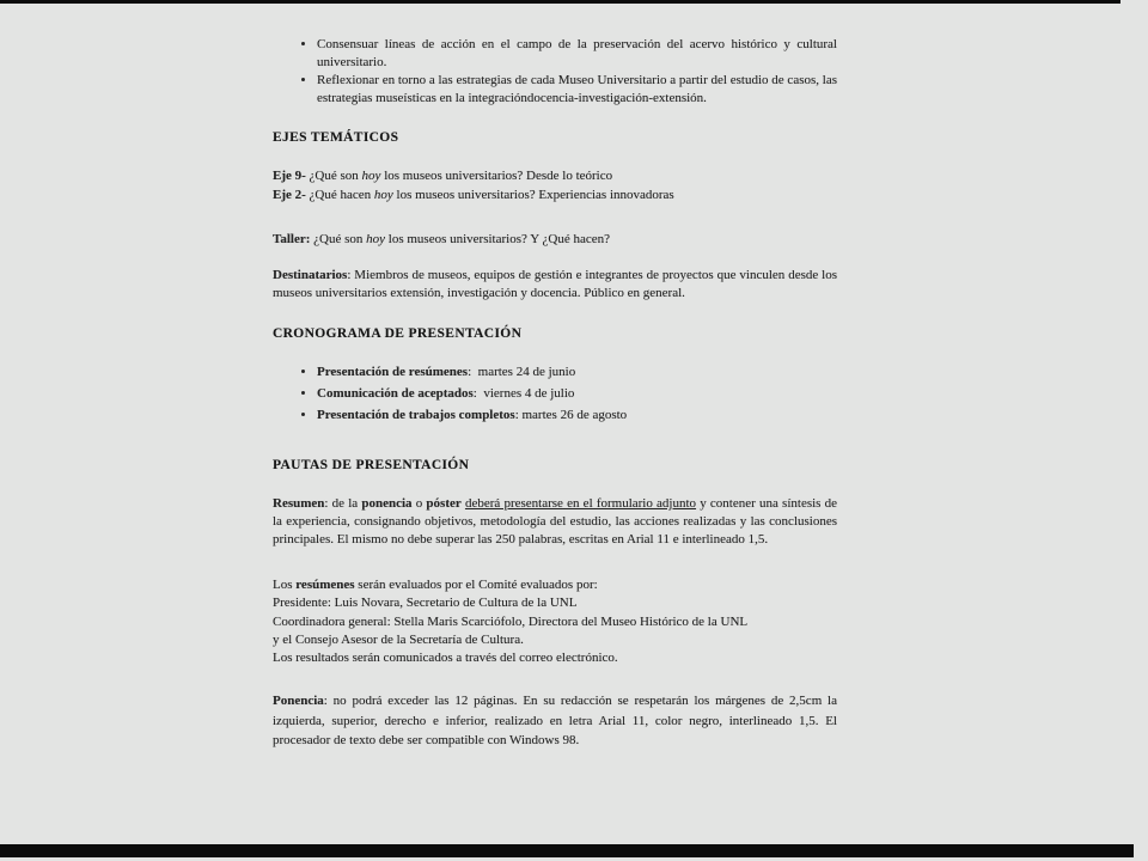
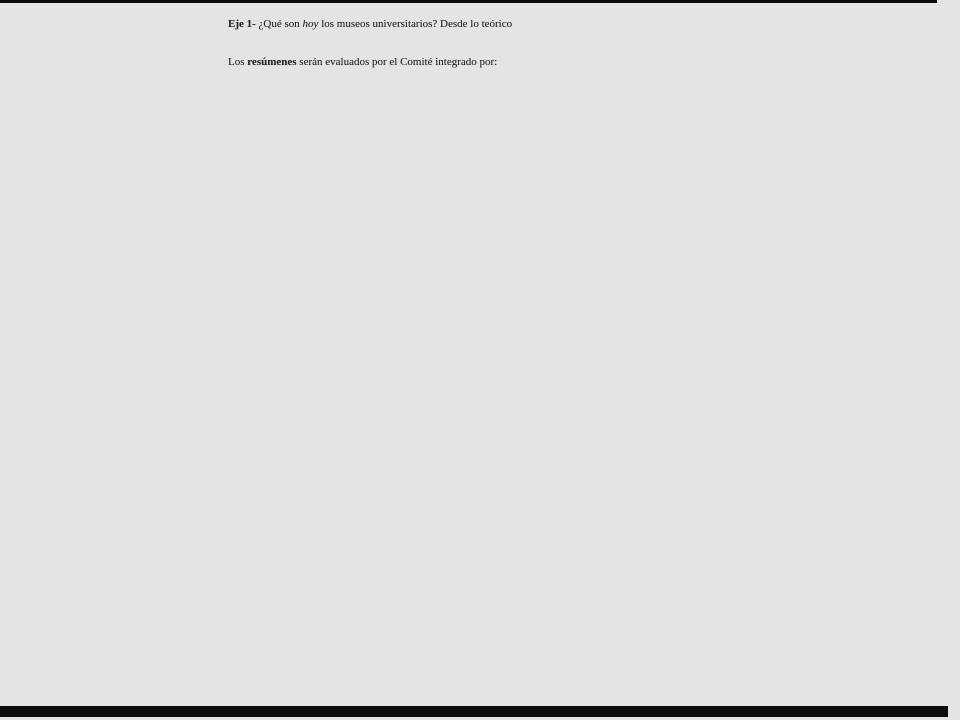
- Consensuar líneas de acción en el campo de la preservación del acervo histórico y cultural universitario.
- Reflexionar en torno a las estrategias de cada Museo Universitario a partir del estudio de casos, las estrategias museísticas en la integracióndocencia-investigación-extensión.
- EJES TEMÁTICOS
- Eje 9- ¿Qué son hoy los museos universitarios? Desde lo teórico
+ Eje 1- ¿Qué son hoy los museos universitarios? Desde lo teórico
- Eje 2- ¿Qué hacen hoy los museos universitarios? Experiencias innovadoras
- Taller: ¿Qué son hoy los museos universitarios? Y ¿Qué hacen?
- Destinatarios: Miembros de museos, equipos de gestión e integrantes de proyectos que vinculen desde los museos universitarios extensión, investigación y docencia. Público en general.
- CRONOGRAMA DE PRESENTACIÓN
- Presentación de resúmenes: martes 24 de junio
- Comunicación de aceptados: viernes 4 de julio
- Presentación de trabajos completos: martes 26 de agosto
- PAUTAS DE PRESENTACIÓN
- Resumen: de la ponencia o póster deberá presentarse en el formulario adjunto y contener una síntesis de la experiencia, consignando objetivos, metodología del estudio, las acciones realizadas y las conclusiones principales. El mismo no debe superar las 250 palabras, escritas en Arial 11 e interlineado 1,5.
- Los resúmenes serán evaluados por el Comité evaluados por:
+ Los resúmenes serán evaluados por el Comité integrado por:
- Presidente: Luis Novara, Secretario de Cultura de la UNL
- Coordinadora general: Stella Maris Scarciófolo, Directora del Museo Histórico de la UNL
- y el Consejo Asesor de la Secretaría de Cultura.
- Los resultados serán comunicados a través del correo electrónico.
- Ponencia: no podrá exceder las 12 páginas. En su redacción se respetarán los márgenes de 2,5cm la izquierda, superior, derecho e inferior, realizado en letra Arial 11, color negro, interlineado 1,5. El procesador de texto debe ser compatible con Windows 98.
